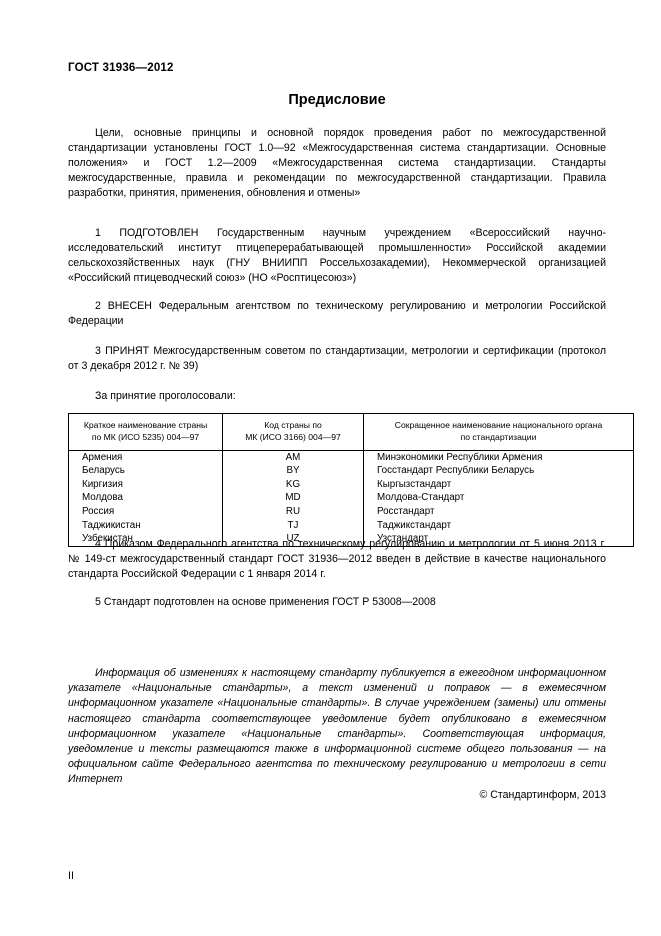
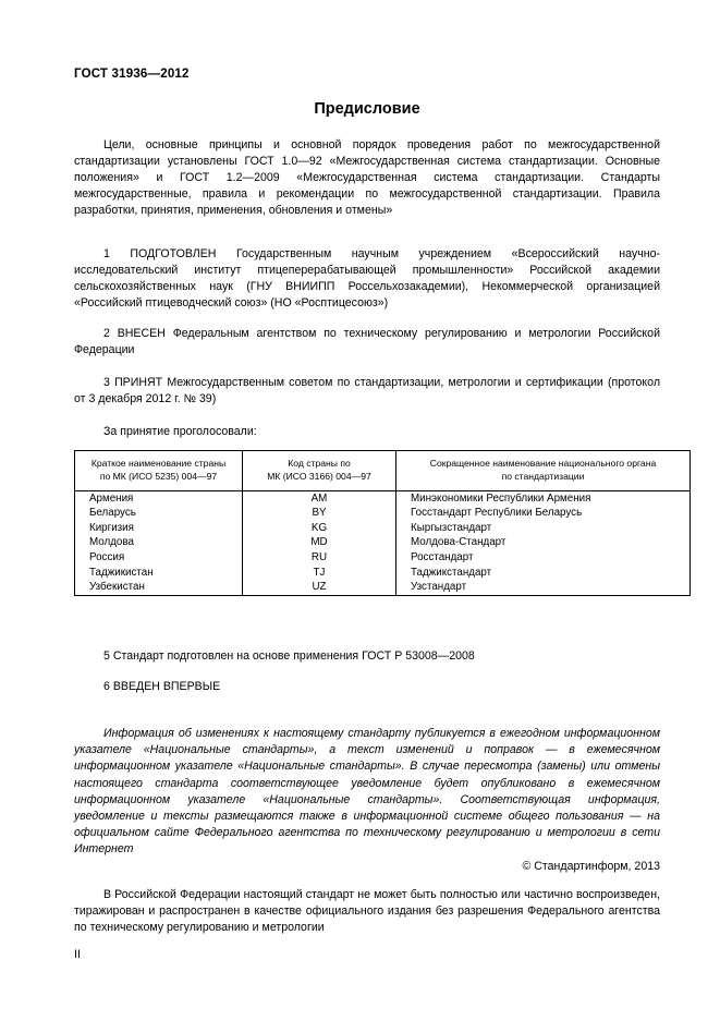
  ГОСТ 31936—2012
  Предисловие
  Цели, основные принципы и основной порядок проведения работ по межгосударственной стандартизации установлены ГОСТ 1.0—92 «Межгосударственная система стандартизации. Основные положения» и ГОСТ 1.2—2009 «Межгосударственная система стандартизации. Стандарты межгосударственные, правила и рекомендации по межгосударственной стандартизации. Правила разработки, принятия, применения, обновления и отмены»
  1 ПОДГОТОВЛЕН Государственным научным учреждением «Всероссийский научно-исследовательский институт птицеперерабатывающей промышленности» Российской академии сельскохозяйственных наук (ГНУ ВНИИПП Россельхозакадемии), Некоммерческой организацией «Российский птицеводческий союз» (НО «Росптицесоюз»)
  2 ВНЕСЕН Федеральным агентством по техническому регулированию и метрологии Российской Федерации
  3 ПРИНЯТ Межгосударственным советом по стандартизации, метрологии и сертификации (протокол от 3 декабря 2012 г. № 39)
  За принятие проголосовали:
  Краткое наименование страны по МК (ИСО 5235) 004—97	Код страны по МК (ИСО 3166) 004—97	Сокращенное наименование национального органа по стандартизации
  Армения Беларусь Киргизия Молдова Россия Таджикистан Узбекистан	AM BY KG MD RU TJ UZ	Минэкономики Республики Армения Госстандарт Республики Беларусь Кыргызстандарт Молдова-Стандарт Росстандарт Таджикстандарт Узстандарт
- 4 Приказом Федерального агентства по техническому регулированию и метрологии от 5 июня 2013 г. № 149-ст межгосударственный стандарт ГОСТ 31936—2012 введен в действие в качестве национального стандарта Российской Федерации с 1 января 2014 г.
  5 Стандарт подготовлен на основе применения ГОСТ Р 53008—2008
+ 6 ВВЕДЕН ВПЕРВЫЕ
- Информация об изменениях к настоящему стандарту публикуется в ежегодном информационном указателе «Национальные стандарты», а текст изменений и поправок — в ежемесячном информационном указателе «Национальные стандарты». В случае учреждением (замены) или отмены настоящего стандарта соответствующее уведомление будет опубликовано в ежемесячном информационном указателе «Национальные стандарты». Соответствующая информация, уведомление и тексты размещаются также в информационной системе общего пользования — на официальном сайте Федерального агентства по техническому регулированию и метрологии в сети Интернет
+ Информация об изменениях к настоящему стандарту публикуется в ежегодном информационном указателе «Национальные стандарты», а текст изменений и поправок — в ежемесячном информационном указателе «Национальные стандарты». В случае пересмотра (замены) или отмены настоящего стандарта соответствующее уведомление будет опубликовано в ежемесячном информационном указателе «Национальные стандарты». Соответствующая информация, уведомление и тексты размещаются также в информационной системе общего пользования — на официальном сайте Федерального агентства по техническому регулированию и метрологии в сети Интернет
  © Стандартинформ, 2013
+ В Российской Федерации настоящий стандарт не может быть полностью или частично воспроизведен, тиражирован и распространен в качестве официального издания без разрешения Федерального агентства по техническому регулированию и метрологии
  II
